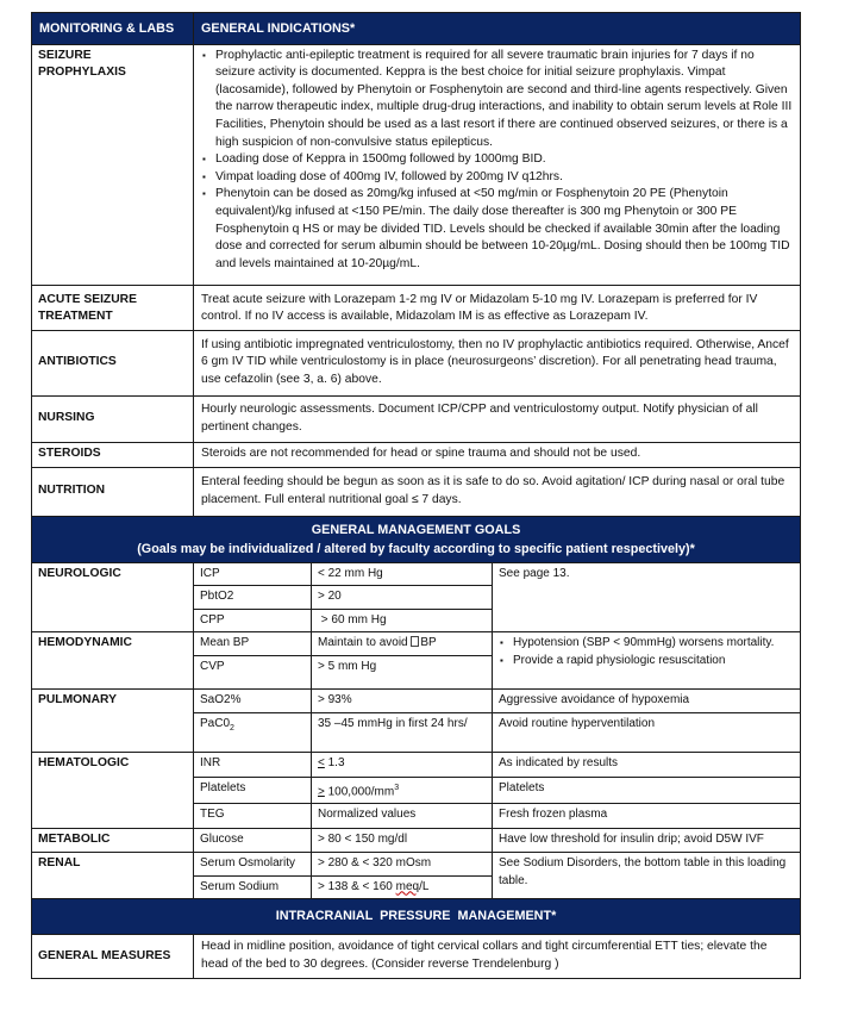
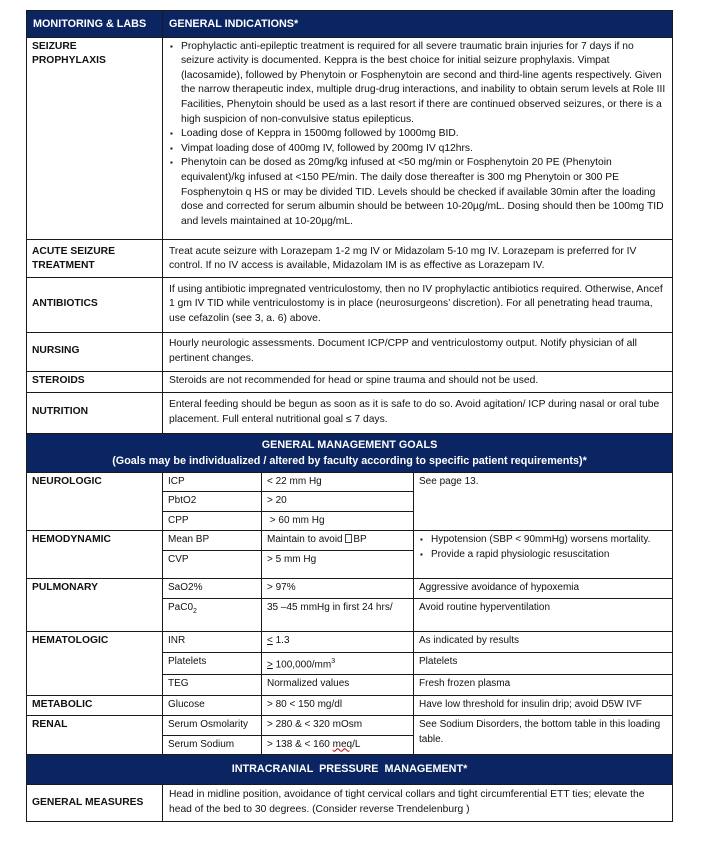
  MONITORING & LABS	GENERAL INDICATIONS*
  SEIZURE PROPHYLAXIS	Prophylactic anti-epileptic treatment is required for all severe traumatic brain injuries for 7 days if no seizure activity is documented. Keppra is the best choice for initial seizure prophylaxis. Vimpat (lacosamide), followed by Phenytoin or Fosphenytoin are second and third-line agents respectively. Given the narrow therapeutic index, multiple drug-drug interactions, and inability to obtain serum levels at Role III Facilities, Phenytoin should be used as a last resort if there are continued observed seizures, or there is a high suspicion of non-convulsive status epilepticus. Loading dose of Keppra in 1500mg followed by 1000mg BID. Vimpat loading dose of 400mg IV, followed by 200mg IV q12hrs. Phenytoin can be dosed as 20mg/kg infused at <50 mg/min or Fosphenytoin 20 PE (Phenytoin equivalent)/kg infused at <150 PE/min. The daily dose thereafter is 300 mg Phenytoin or 300 PE Fosphenytoin q HS or may be divided TID. Levels should be checked if available 30min after the loading dose and corrected for serum albumin should be between 10-20µg/mL. Dosing should then be 100mg TID and levels maintained at 10-20µg/mL.
  ACUTE SEIZURE TREATMENT	Treat acute seizure with Lorazepam 1-2 mg IV or Midazolam 5-10 mg IV. Lorazepam is preferred for IV control. If no IV access is available, Midazolam IM is as effective as Lorazepam IV.
- ANTIBIOTICS	If using antibiotic impregnated ventriculostomy, then no IV prophylactic antibiotics required. Otherwise, Ancef 6 gm IV TID while ventriculostomy is in place (neurosurgeons’ discretion). For all penetrating head trauma, use cefazolin (see 3, a. 6) above.
+ ANTIBIOTICS	If using antibiotic impregnated ventriculostomy, then no IV prophylactic antibiotics required. Otherwise, Ancef 1 gm IV TID while ventriculostomy is in place (neurosurgeons’ discretion). For all penetrating head trauma, use cefazolin (see 3, a. 6) above.
  NURSING	Hourly neurologic assessments. Document ICP/CPP and ventriculostomy output. Notify physician of all pertinent changes.
  STEROIDS	Steroids are not recommended for head or spine trauma and should not be used.
  NUTRITION	Enteral feeding should be begun as soon as it is safe to do so. Avoid agitation/ ICP during nasal or oral tube placement. Full enteral nutritional goal ≤ 7 days.
- GENERAL MANAGEMENT GOALS (Goals may be individualized / altered by faculty according to specific patient respectively)*
+ GENERAL MANAGEMENT GOALS (Goals may be individualized / altered by faculty according to specific patient requirements)*
  NEUROLOGIC	ICP	< 22 mm Hg	See page 13.
  PbtO2	> 20
  CPP	> 60 mm Hg
  HEMODYNAMIC	Mean BP	Maintain to avoid BP	Hypotension (SBP < 90mmHg) worsens mortality. Provide a rapid physiologic resuscitation
  CVP	> 5 mm Hg
- PULMONARY	SaO2%	> 93%	Aggressive avoidance of hypoxemia
+ PULMONARY	SaO2%	> 97%	Aggressive avoidance of hypoxemia
  PaC0	35 –45 mmHg in first 24 hrs/	Avoid routine hyperventilation
  HEMATOLOGIC	INR	< 1.3	As indicated by results
  Platelets	> 100,000/mm	Platelets
  TEG	Normalized values	Fresh frozen plasma
  METABOLIC	Glucose	> 80 < 150 mg/dl	Have low threshold for insulin drip; avoid D5W IVF
  RENAL	Serum Osmolarity	> 280 & < 320 mOsm	See Sodium Disorders, the bottom table in this loading table.
  Serum Sodium	> 138 & < 160 meq/L
  INTRACRANIAL PRESSURE MANAGEMENT*
  GENERAL MEASURES	Head in midline position, avoidance of tight cervical collars and tight circumferential ETT ties; elevate the head of the bed to 30 degrees. (Consider reverse Trendelenburg )
